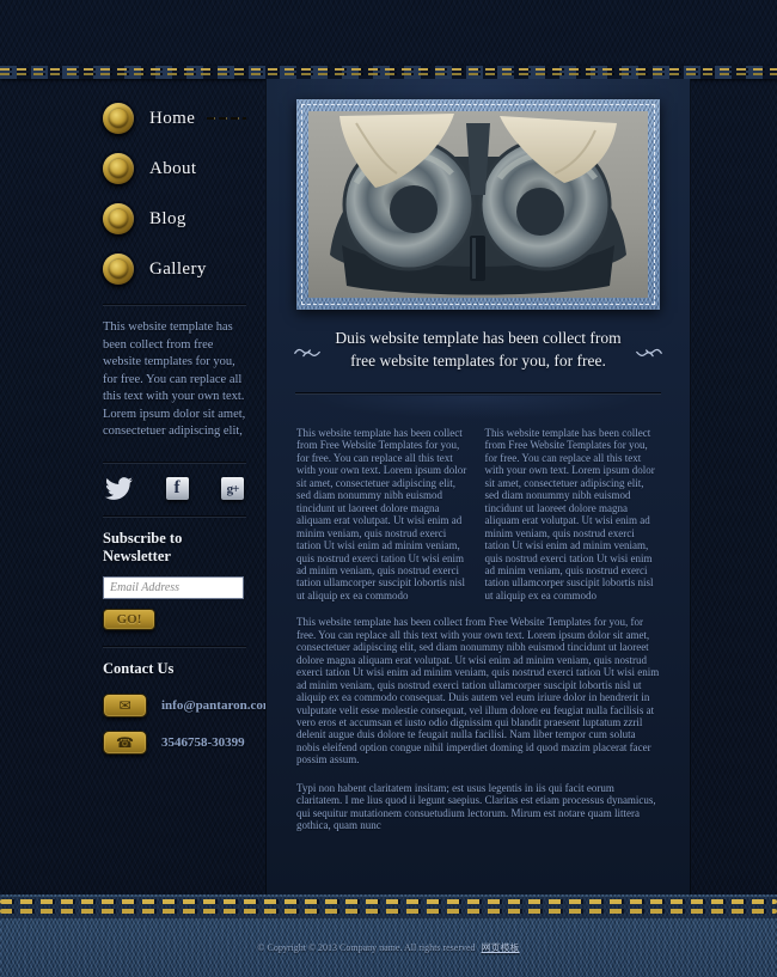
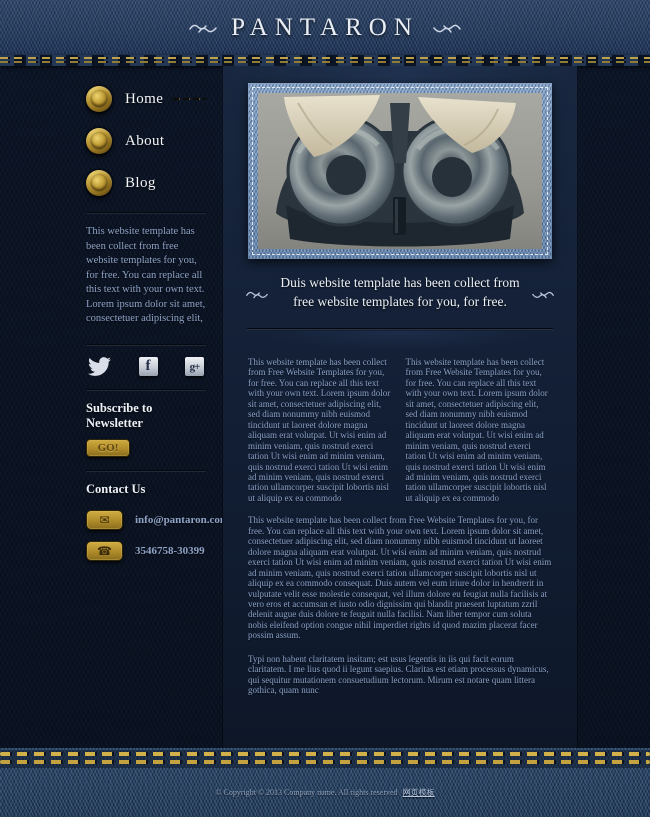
+ PANTARON
  Home
  About
  Blog
- Gallery
  This website template has been collect from free website templates for you, for free. You can replace all this text with your own text. Lorem ipsum dolor sit amet, consectetuer adipiscing elit,
  f
  g+
  Subscribe to Newsletter
- Email Address
  GO!
  Contact Us
  ✉
  info@pantaron.co
  ☎
  3546758-30399
  Duis website template has been collect from free website templates for you, for free.
  This website template has been collect from Free Website Templates for you, for free. You can replace all this text with your own text. Lorem ipsum dolor sit amet, consectetuer adipiscing elit, sed diam nonummy nibh euismod tincidunt ut laoreet dolore magna aliquam erat volutpat. Ut wisi enim ad minim veniam, quis nostrud exerci tation Ut wisi enim ad minim veniam, quis nostrud exerci tation Ut wisi enim ad minim veniam, quis nostrud exerci tation ullamcorper suscipit lobortis nisl ut aliquip ex ea commodo
  This website template has been collect from Free Website Templates for you, for free. You can replace all this text with your own text. Lorem ipsum dolor sit amet, consectetuer adipiscing elit, sed diam nonummy nibh euismod tincidunt ut laoreet dolore magna aliquam erat volutpat. Ut wisi enim ad minim veniam, quis nostrud exerci tation Ut wisi enim ad minim veniam, quis nostrud exerci tation Ut wisi enim ad minim veniam, quis nostrud exerci tation ullamcorper suscipit lobortis nisl ut aliquip ex ea commodo
- This website template has been collect from Free Website Templates for you, for free. You can replace all this text with your own text. Lorem ipsum dolor sit amet, consectetuer adipiscing elit, sed diam nonummy nibh euismod tincidunt ut laoreet dolore magna aliquam erat volutpat. Ut wisi enim ad minim veniam, quis nostrud exerci tation Ut wisi enim ad minim veniam, quis nostrud exerci tation Ut wisi enim ad minim veniam, quis nostrud exerci tation ullamcorper suscipit lobortis nisl ut aliquip ex ea commodo consequat. Duis autem vel eum iriure dolor in hendrerit in vulputate velit esse molestie consequat, vel illum dolore eu feugiat nulla facilisis at vero eros et accumsan et iusto odio dignissim qui blandit praesent luptatum zzril delenit augue duis dolore te feugait nulla facilisi. Nam liber tempor cum soluta nobis eleifend option congue nihil imperdiet doming id quod mazim placerat facer possim assum.
+ This website template has been collect from Free Website Templates for you, for free. You can replace all this text with your own text. Lorem ipsum dolor sit amet, consectetuer adipiscing elit, sed diam nonummy nibh euismod tincidunt ut laoreet dolore magna aliquam erat volutpat. Ut wisi enim ad minim veniam, quis nostrud exerci tation Ut wisi enim ad minim veniam, quis nostrud exerci tation Ut wisi enim ad minim veniam, quis nostrud exerci tation ullamcorper suscipit lobortis nisl ut aliquip ex ea commodo consequat. Duis autem vel eum iriure dolor in hendrerit in vulputate velit esse molestie consequat, vel illum dolore eu feugiat nulla facilisis at vero eros et accumsan et iusto odio dignissim qui blandit praesent luptatum zzril delenit augue duis dolore te feugait nulla facilisi. Nam liber tempor cum soluta nobis eleifend option congue nihil imperdiet rights id quod mazim placerat facer possim assum.
  Typi non habent claritatem insitam; est usus legentis in iis qui facit eorum claritatem. I me lius quod ii legunt saepius. Claritas est etiam processus dynamicus, qui sequitur mutationem consuetudium lectorum. Mirum est notare quam littera gothica, quam nunc
  © Copyright © 2013 Company name. All rights reserved 网页模板
